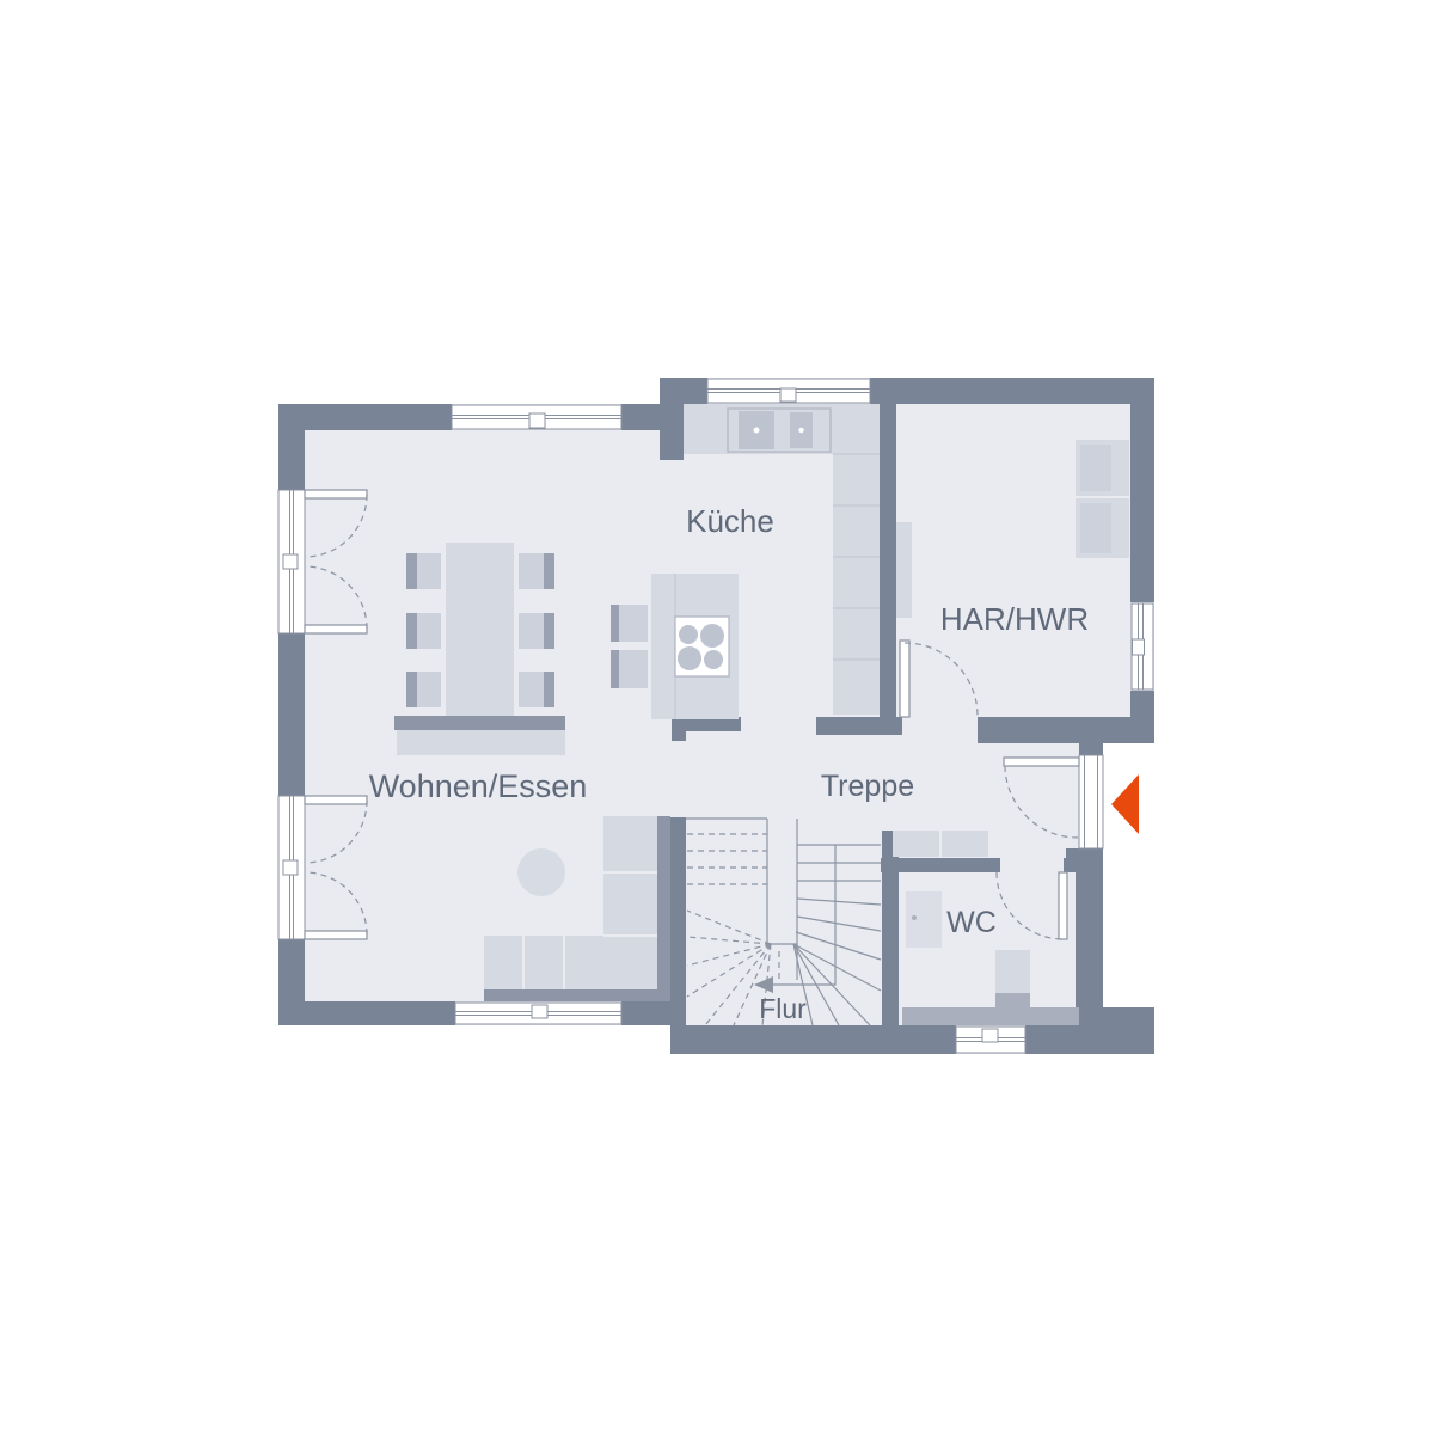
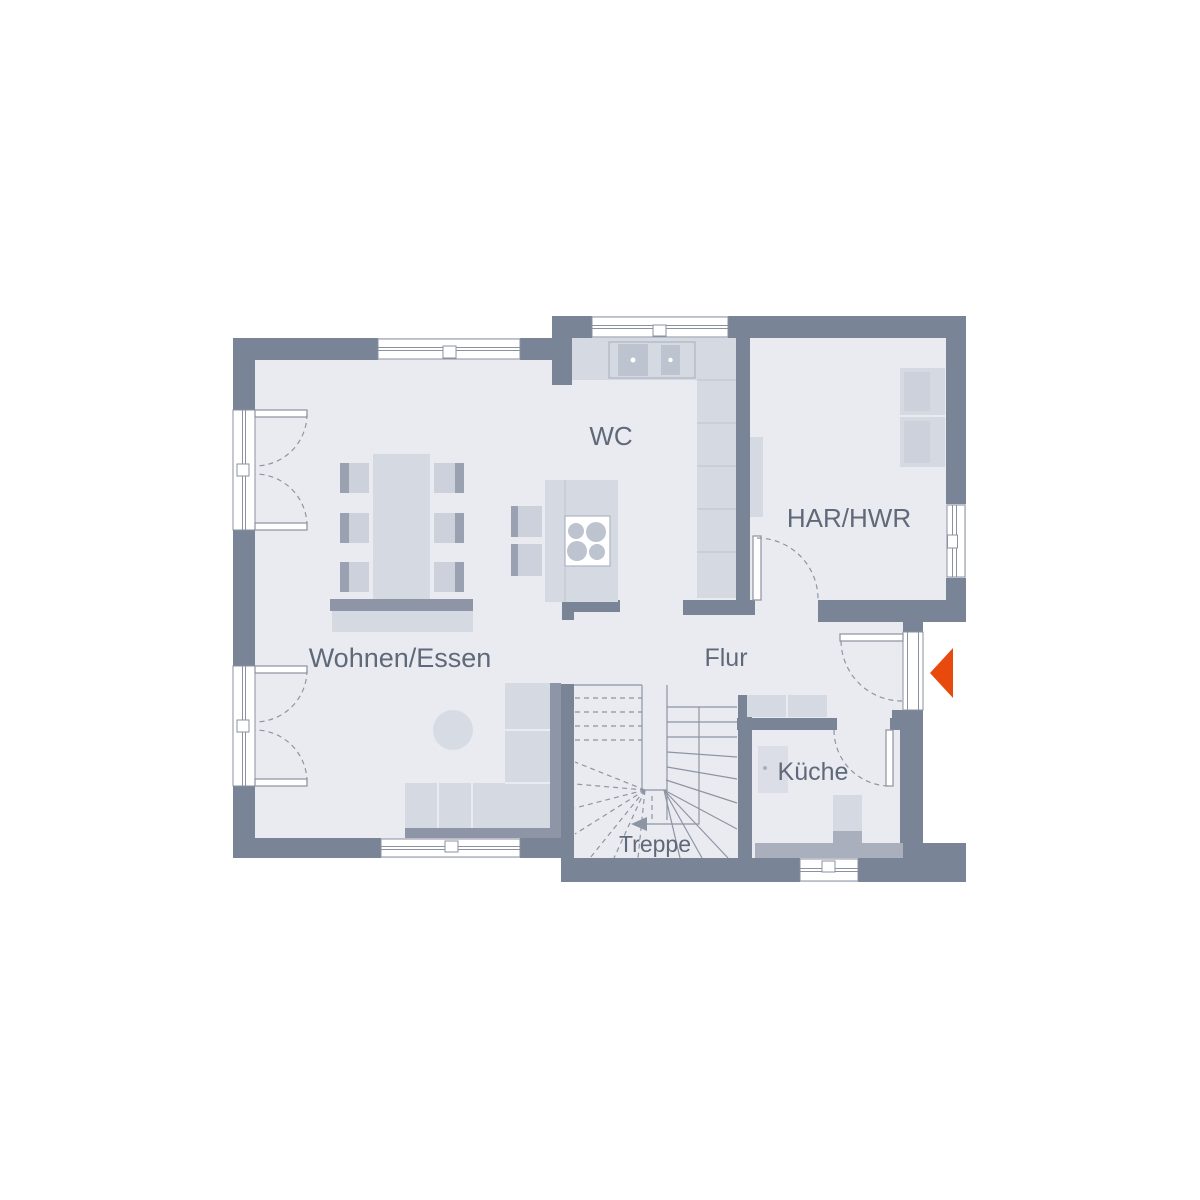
- Küche
+ WC
  HAR/HWR
  Wohnen/Essen
- Treppe
+ Flur
- WC
+ Küche
- Flur
+ Treppe
